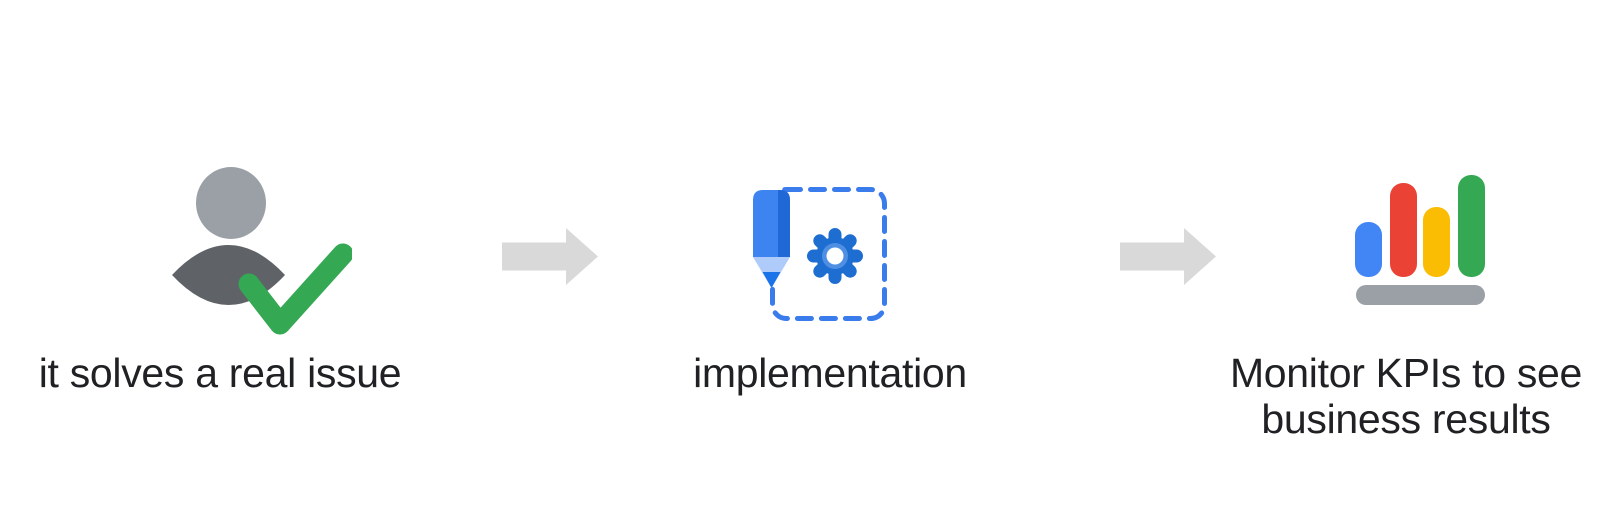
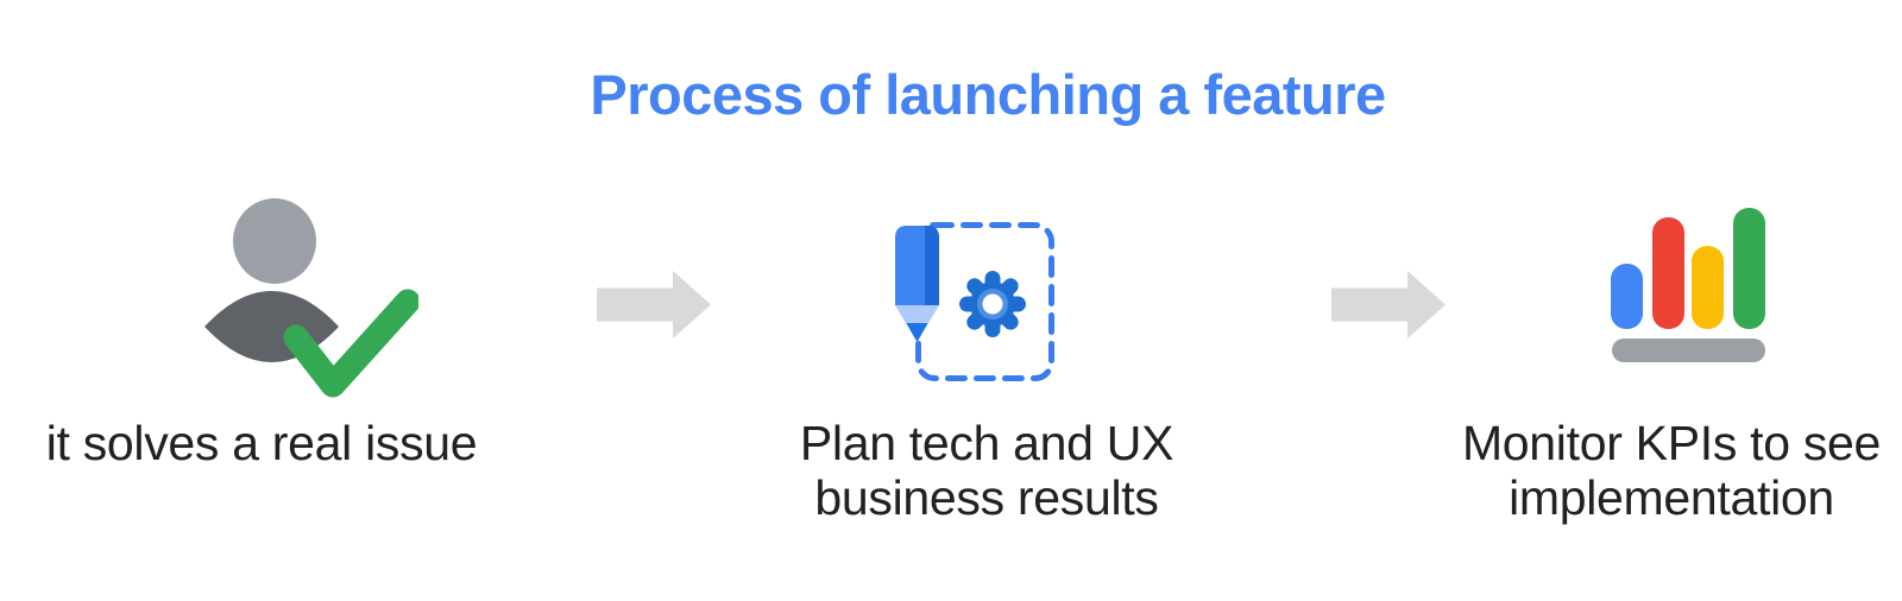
+ Process of launching a feature
  it solves a real issue
+ Plan tech and UX
- implementation
+ business results
  Monitor KPIs to see
- business results
+ implementation
